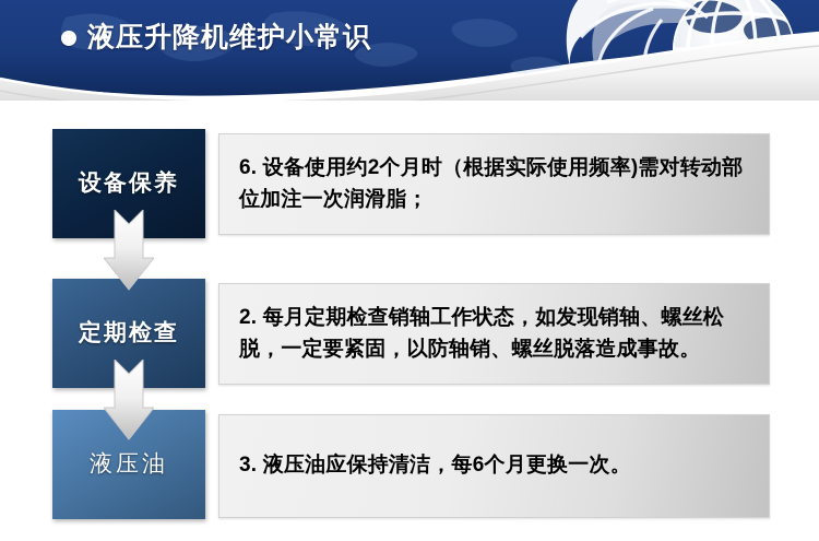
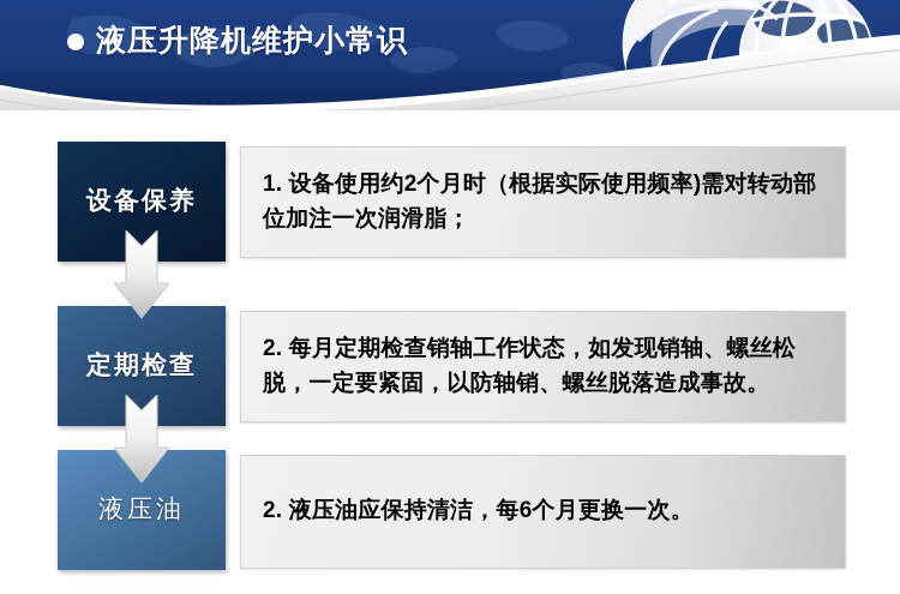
  液压升降机维护小常识
  设备保养
- 6. 设备使用约2个月时（根据实际使用频率)需对转动部位加注一次润滑脂；
+ 1. 设备使用约2个月时（根据实际使用频率)需对转动部位加注一次润滑脂；
  定期检查
  2. 每月定期检查销轴工作状态，如发现销轴、螺丝松脱，一定要紧固，以防轴销、螺丝脱落造成事故。
  液压油
- 3. 液压油应保持清洁，每6个月更换一次。
+ 2. 液压油应保持清洁，每6个月更换一次。
